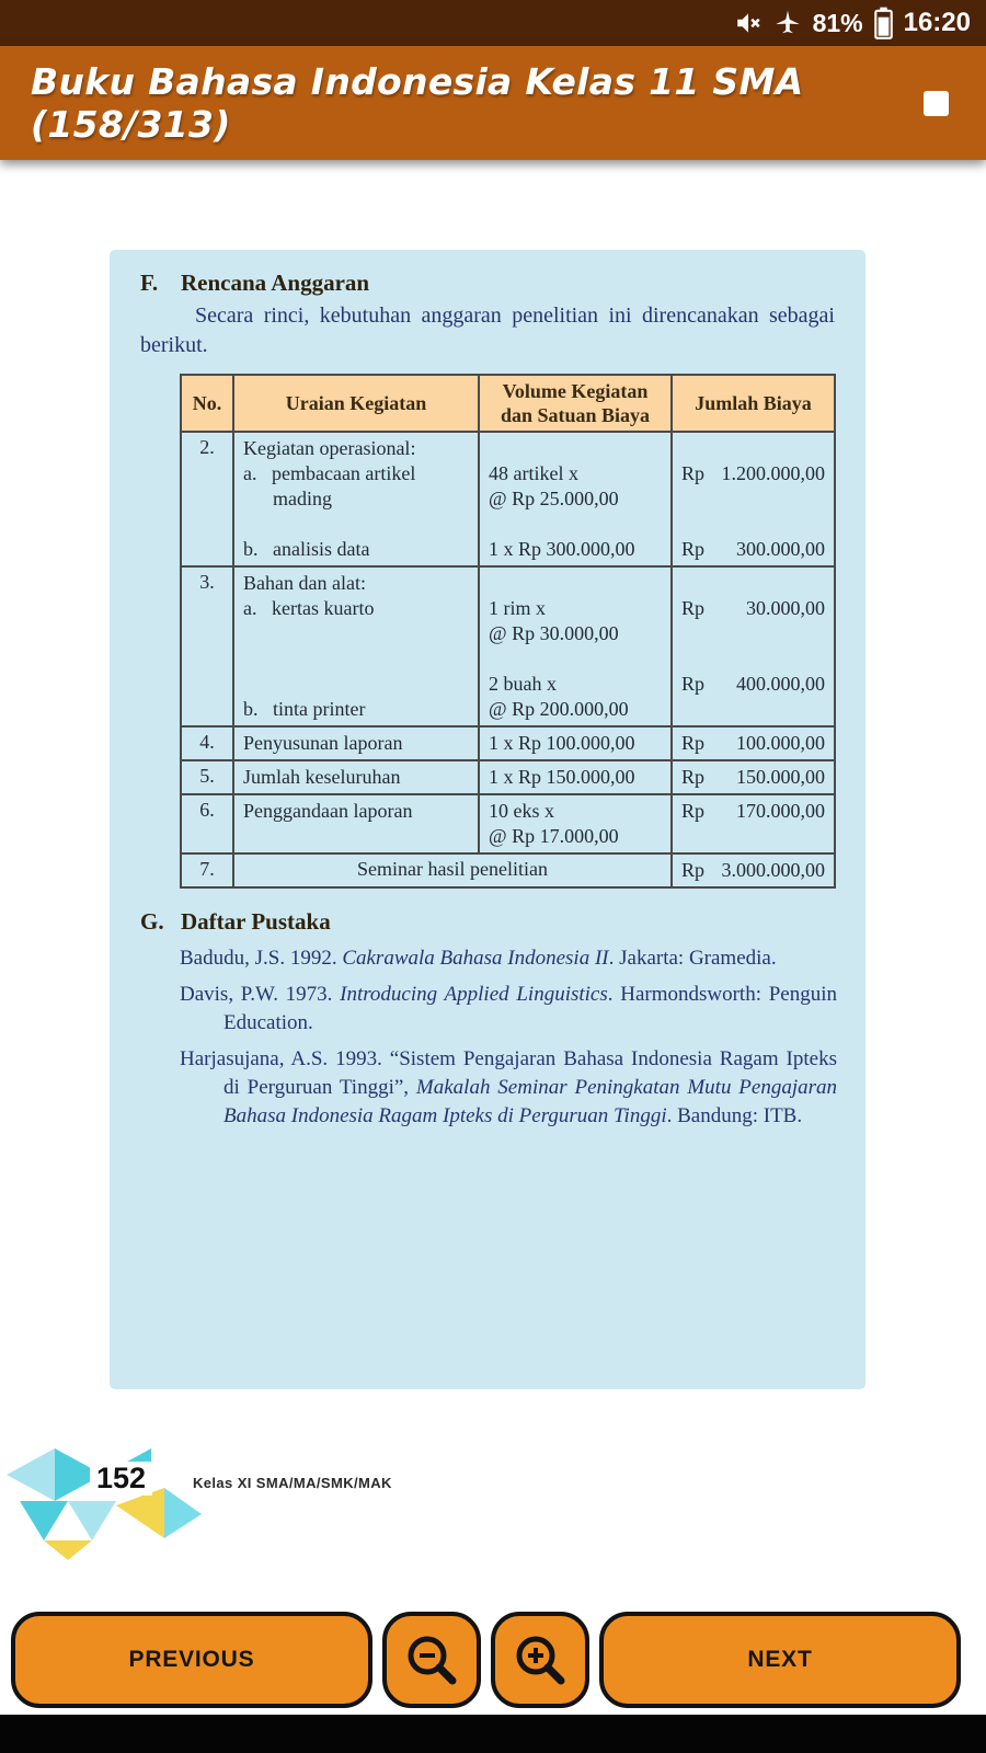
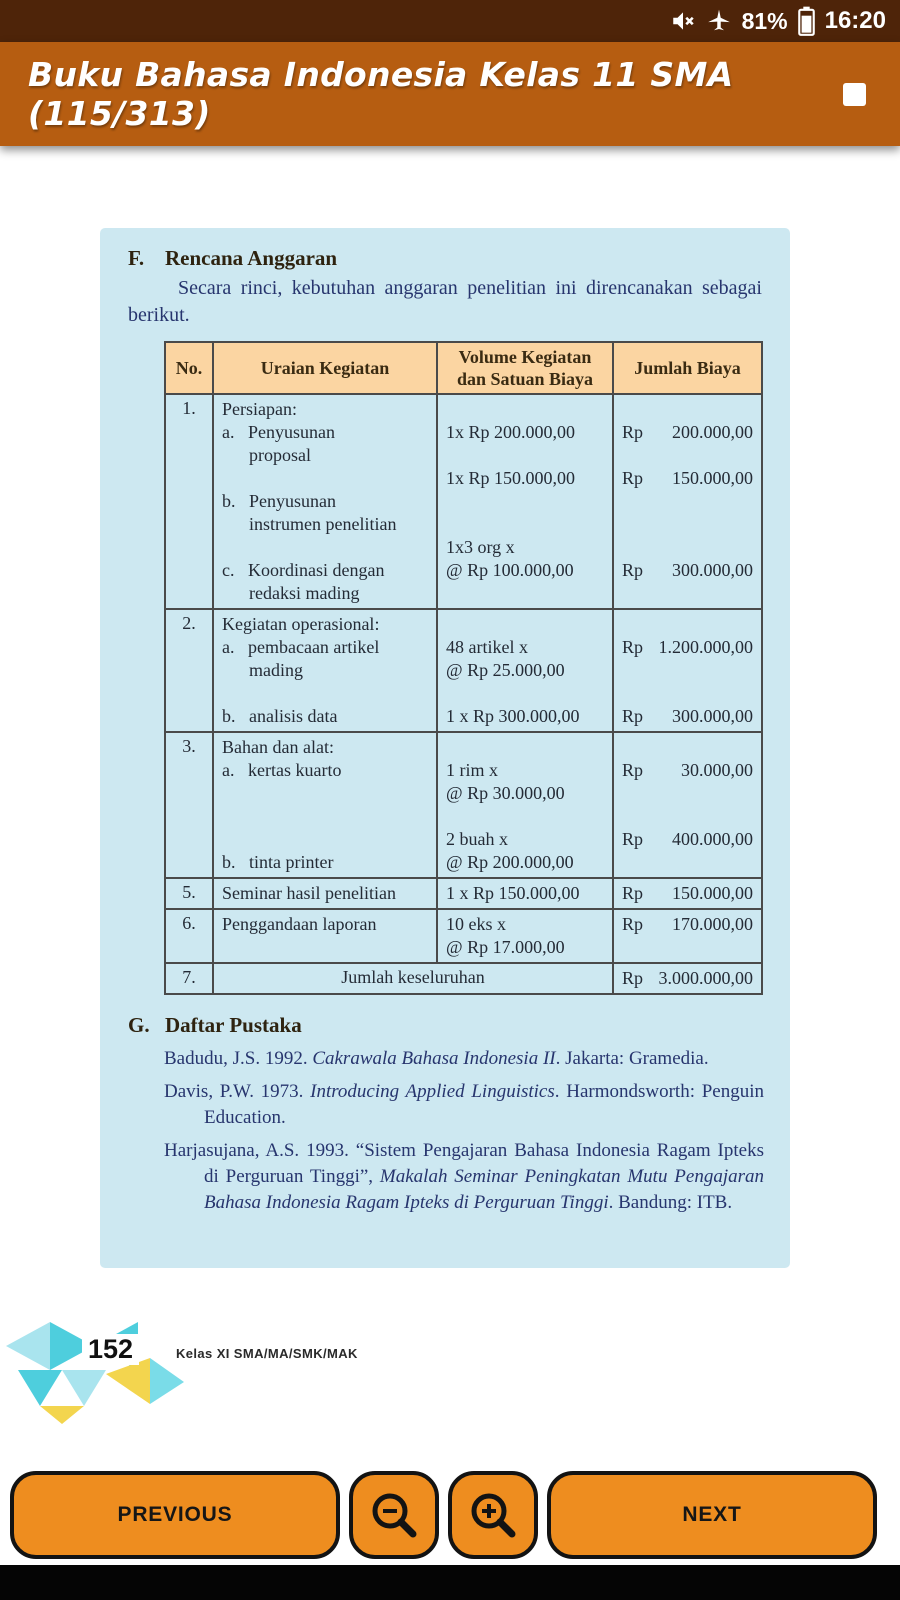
  81%
  16:20
- Buku Bahasa Indonesia Kelas 11 SMA (158/313)
+ Buku Bahasa Indonesia Kelas 11 SMA (115/313)
  F.
  Rencana Anggaran
  Secara rinci, kebutuhan anggaran penelitian ini direncanakan sebagai berikut.
  No.	Uraian Kegiatan	Volume Kegiatan dan Satuan Biaya	Jumlah Biaya
+ 1.	Persiapan:a. Penyusunan proposal b. Penyusunan instrumen penelitian c. Koordinasi dengan redaksi mading	1x Rp 200.000,00 1x Rp 150.000,00 1x3 org x@ Rp 100.000,00	Rp 200.000,00 Rp 150.000,00 Rp 300.000,00
  2.	Kegiatan operasional:a. pembacaan artikel mading b. analisis data	48 artikel x@ Rp 25.000,00 1 x Rp 300.000,00	Rp 1.200.000,00 Rp 300.000,00
  3.	Bahan dan alat:a. kertas kuarto b. tinta printer	1 rim x@ Rp 30.000,00 2 buah x@ Rp 200.000,00	Rp 30.000,00 Rp 400.000,00
- 4.	Penyusunan laporan	1 x Rp 100.000,00	Rp 100.000,00
- 5.	Jumlah keseluruhan	1 x Rp 150.000,00	Rp 150.000,00
+ 5.	Seminar hasil penelitian	1 x Rp 150.000,00	Rp 150.000,00
  6.	Penggandaan laporan	10 eks x@ Rp 17.000,00	Rp 170.000,00
- 7.	Seminar hasil penelitian	Rp 3.000.000,00
+ 7.	Jumlah keseluruhan	Rp 3.000.000,00
  G.
  Daftar Pustaka
  Badudu, J.S. 1992. Cakrawala Bahasa Indonesia II. Jakarta: Gramedia.
  Davis, P.W. 1973. Introducing Applied Linguistics. Harmondsworth: Penguin Education.
  Harjasujana, A.S. 1993. “Sistem Pengajaran Bahasa Indonesia Ragam Ipteks di Perguruan Tinggi”, Makalah Seminar Peningkatan Mutu Pengajaran Bahasa Indonesia Ragam Ipteks di Perguruan Tinggi. Bandung: ITB.
  152
  Kelas XI SMA/MA/SMK/MAK
  PREVIOUS
  NEXT
